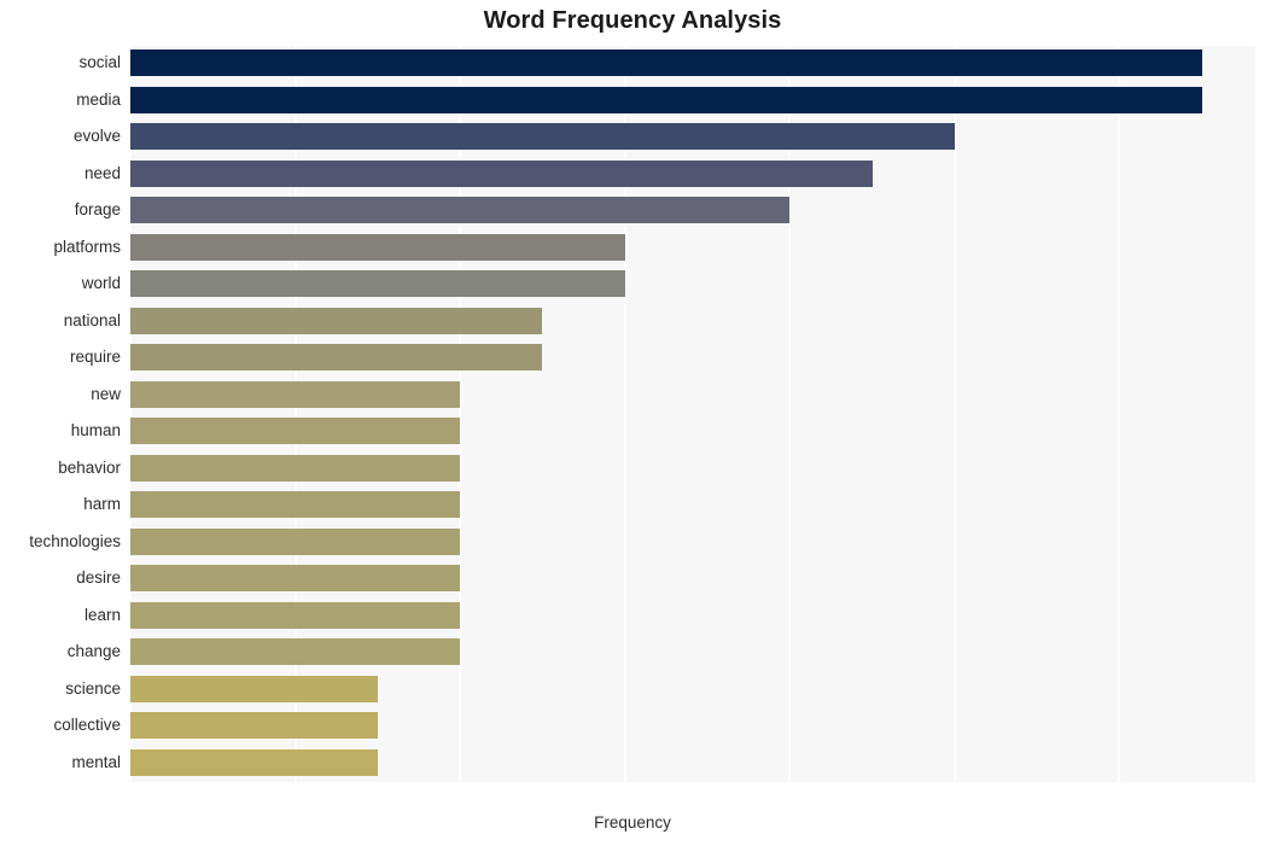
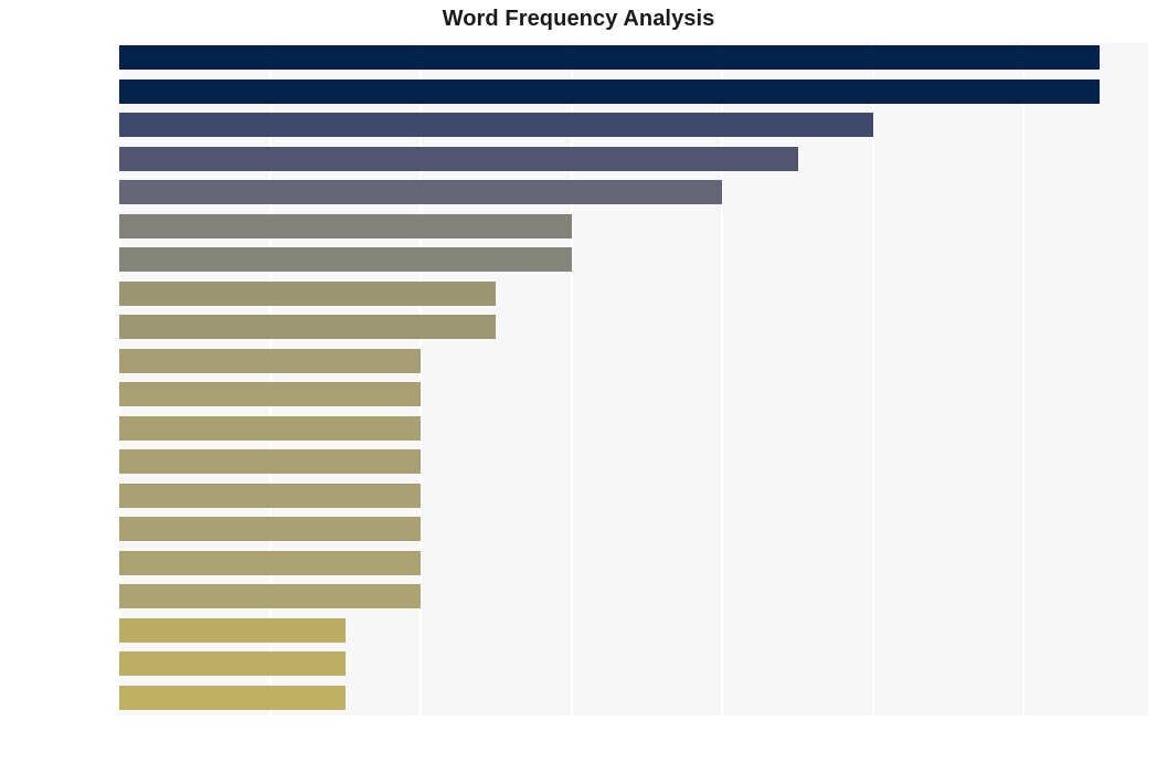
  Word Frequency Analysis
- social
- media
- evolve
- need
- forage
- platforms
- world
- national
- require
- new
- human
- behavior
- harm
- technologies
- desire
- learn
- change
- science
- collective
- mental
- Frequency
